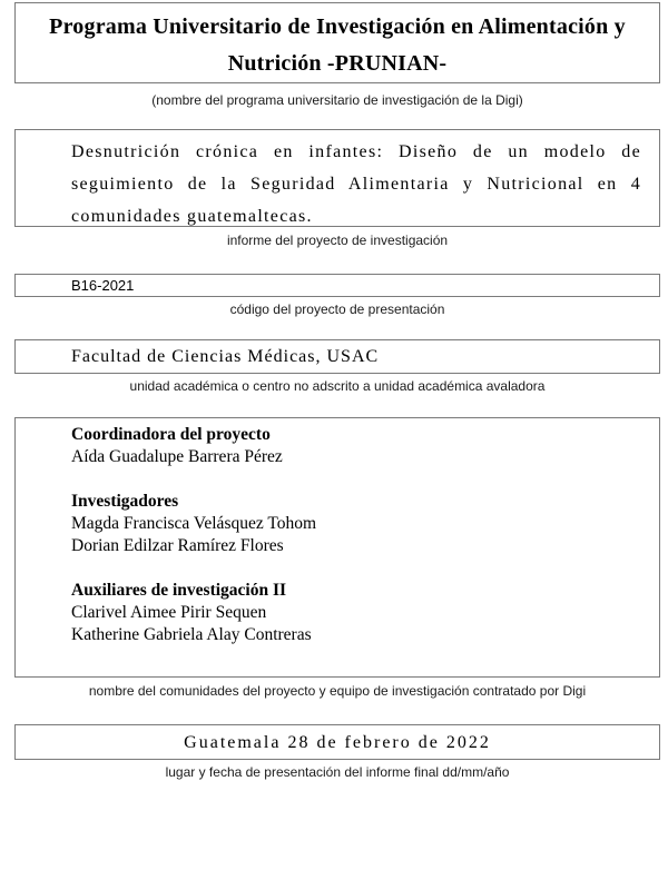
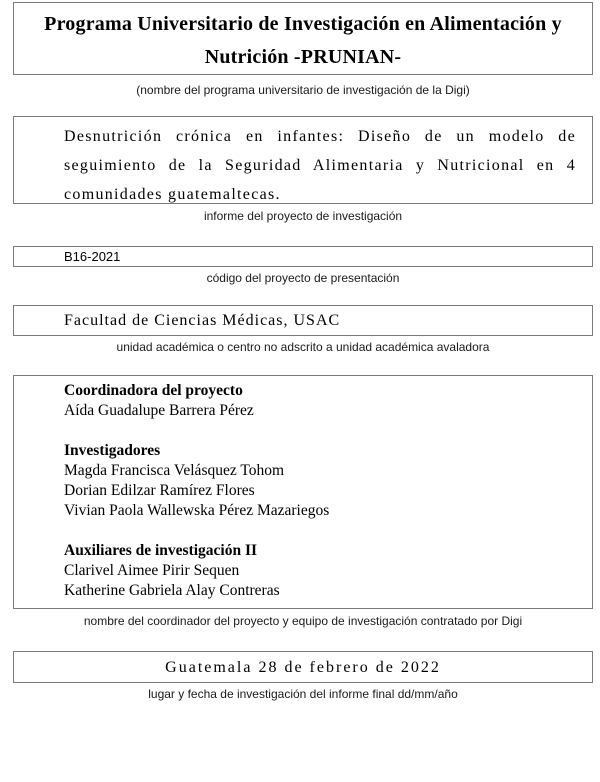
  Programa Universitario de Investigación en Alimentación y
  Nutrición -PRUNIAN-
  (nombre del programa universitario de investigación de la Digi)
  Desnutrición crónica en infantes: Diseño de un modelo de
  seguimiento de la Seguridad Alimentaria y Nutricional en 4
  comunidades guatemaltecas.
  informe del proyecto de investigación
  B16-2021
  código del proyecto de presentación
  Facultad de Ciencias Médicas, USAC
  unidad académica o centro no adscrito a unidad académica avaladora
  Coordinadora del proyecto
  Aída Guadalupe Barrera Pérez
  Investigadores
  Magda Francisca Velásquez Tohom
  Dorian Edilzar Ramírez Flores
+ Vivian Paola Wallewska Pérez Mazariegos
  Auxiliares de investigación II
  Clarivel Aimee Pirir Sequen
  Katherine Gabriela Alay Contreras
- nombre del comunidades del proyecto y equipo de investigación contratado por Digi
+ nombre del coordinador del proyecto y equipo de investigación contratado por Digi
  Guatemala 28 de febrero de 2022
- lugar y fecha de presentación del informe final dd/mm/año
+ lugar y fecha de investigación del informe final dd/mm/año
